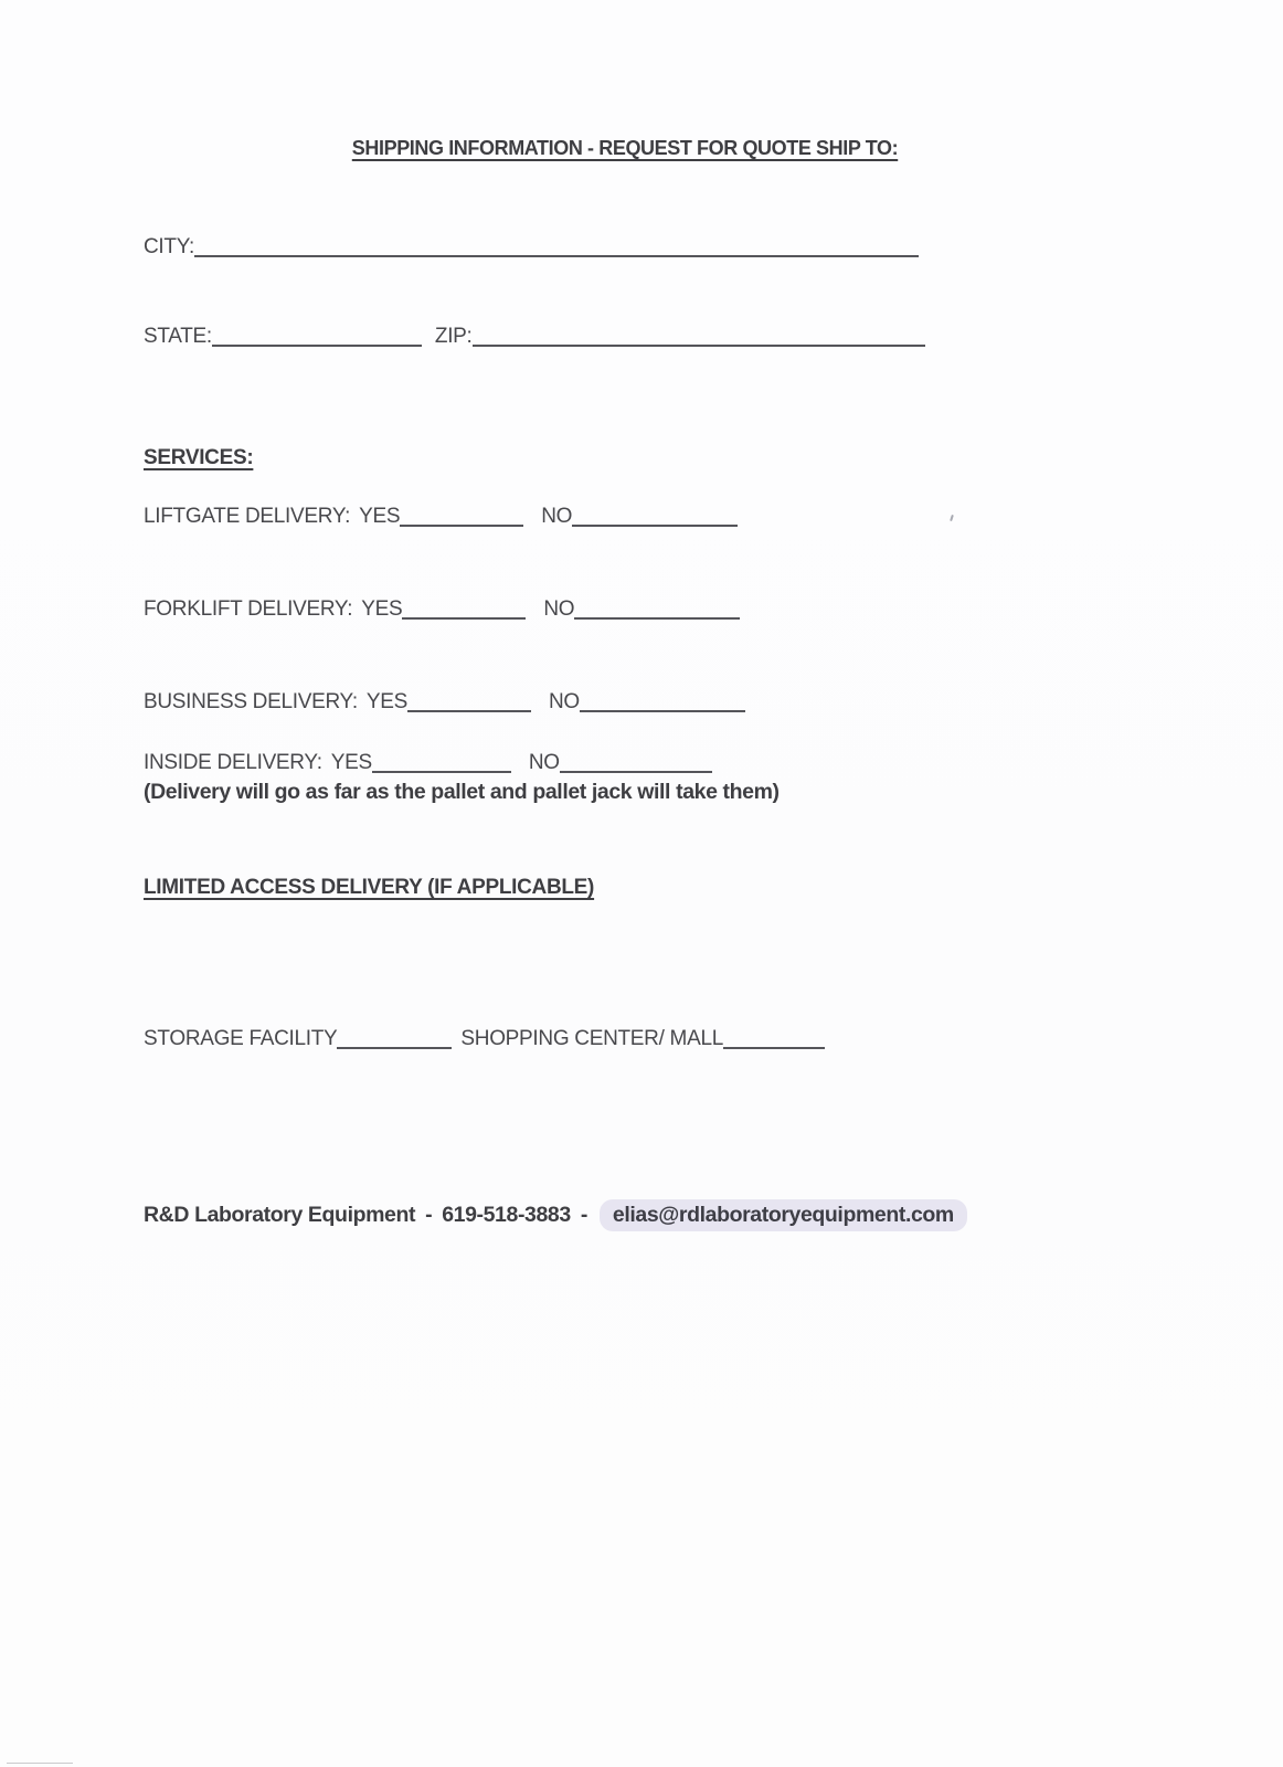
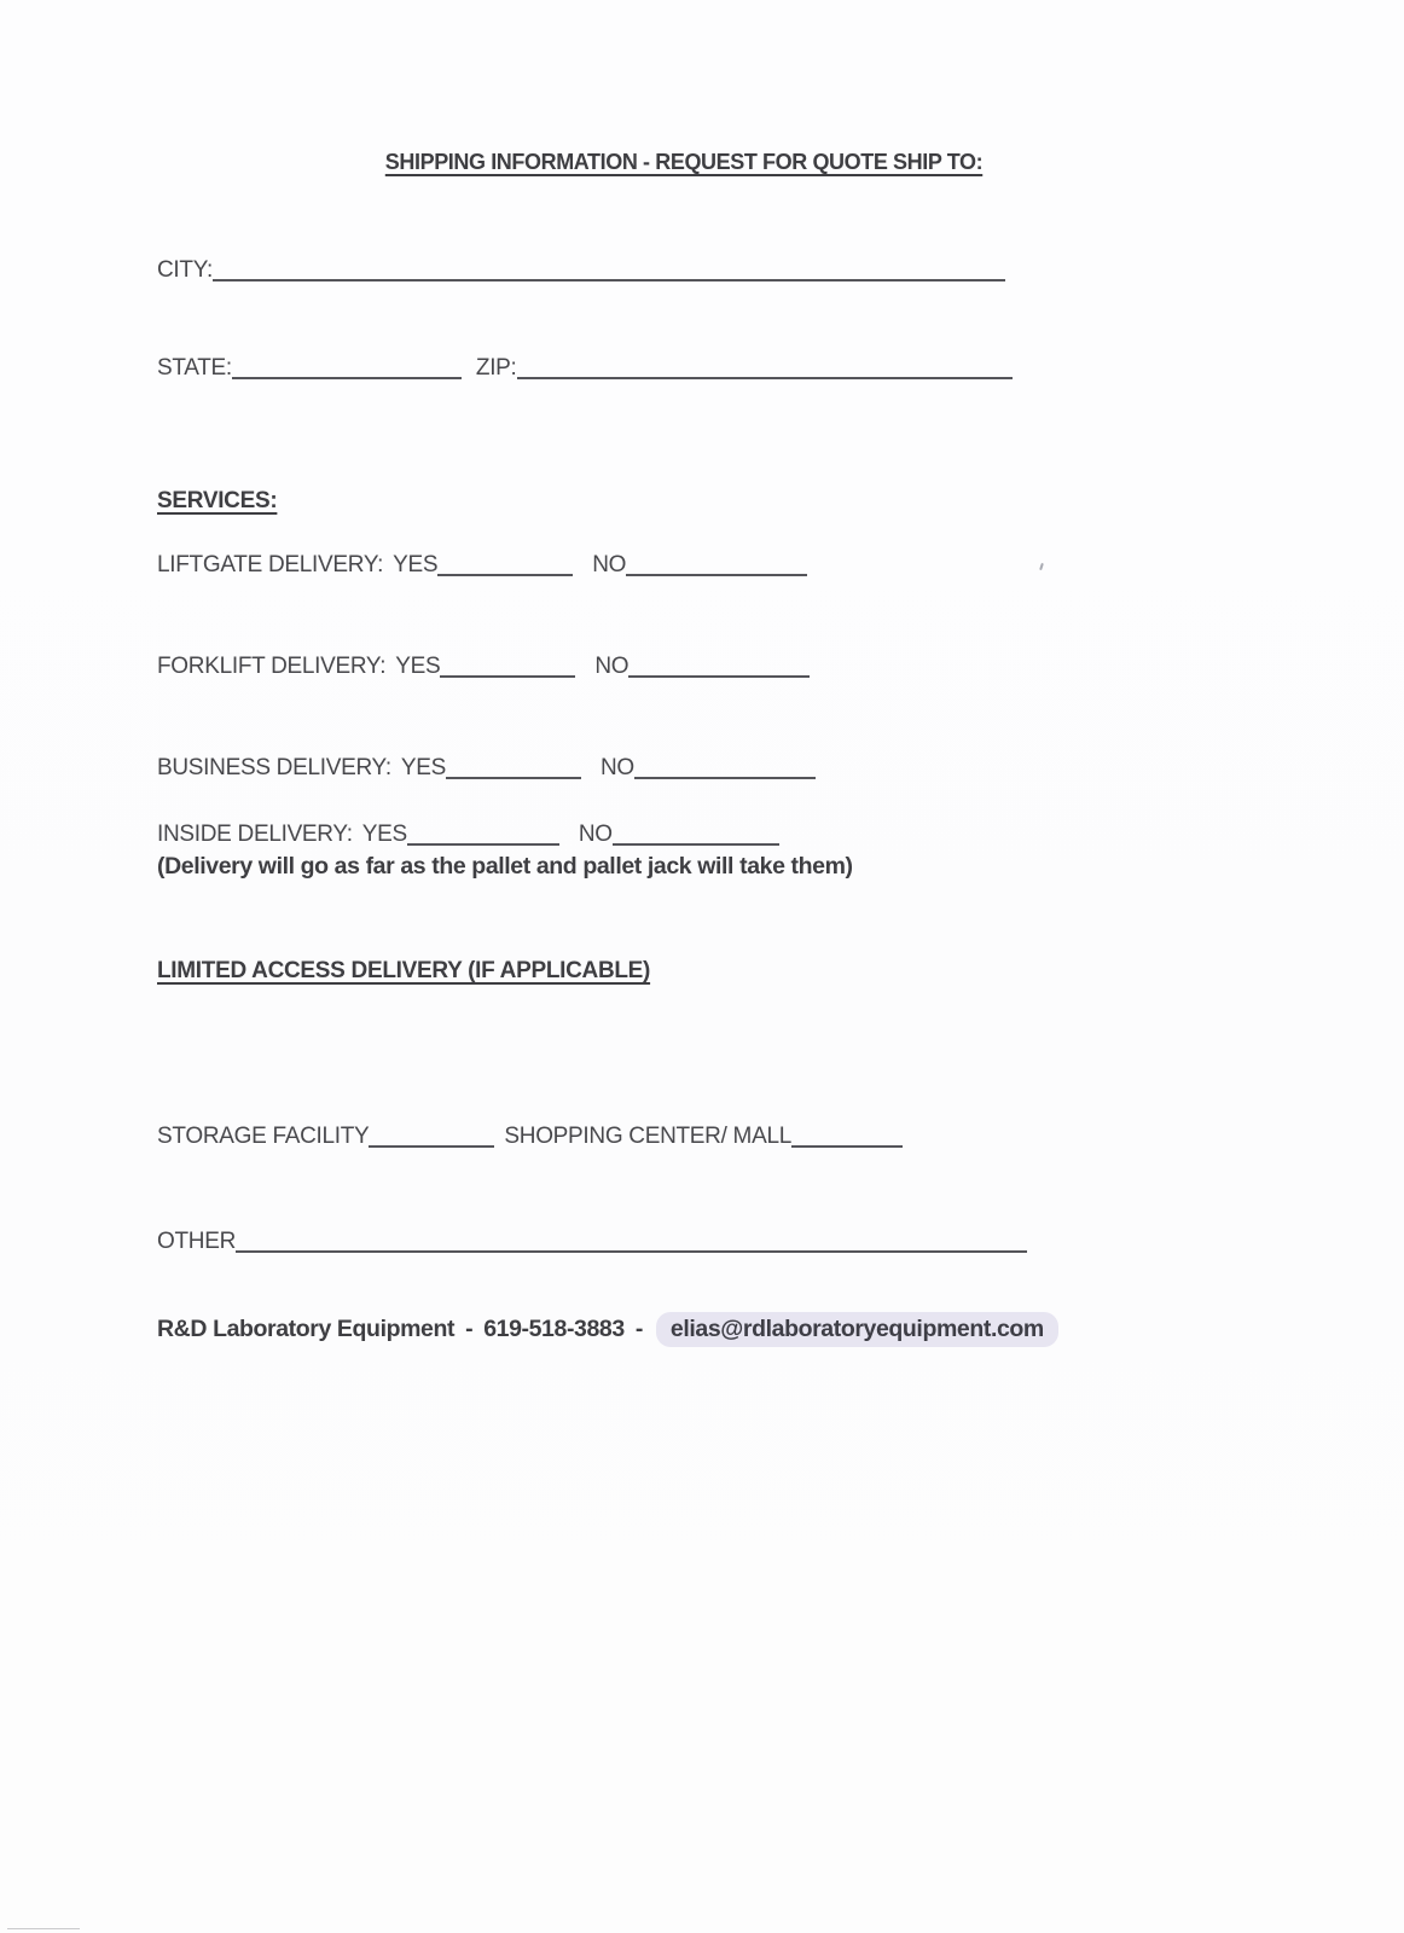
  SHIPPING INFORMATION - REQUEST FOR QUOTE SHIP TO:
  CITY:
  STATE: ZIP:
  SERVICES:
  LIFTGATE DELIVERY: YES NO
  FORKLIFT DELIVERY: YES NO
  BUSINESS DELIVERY: YES NO
  INSIDE DELIVERY: YES NO
  (Delivery will go as far as the pallet and pallet jack will take them)
  LIMITED ACCESS DELIVERY (IF APPLICABLE)
  STORAGE FACILITY SHOPPING CENTER/ MALL
+ OTHER
  R&D Laboratory Equipment - 619-518-3883 - elias@rdlaboratoryequipment.com
